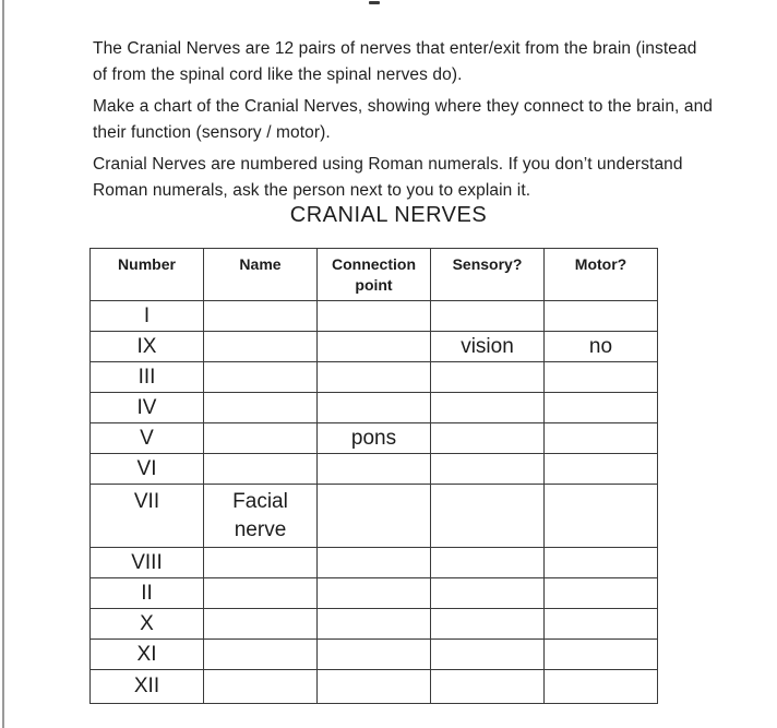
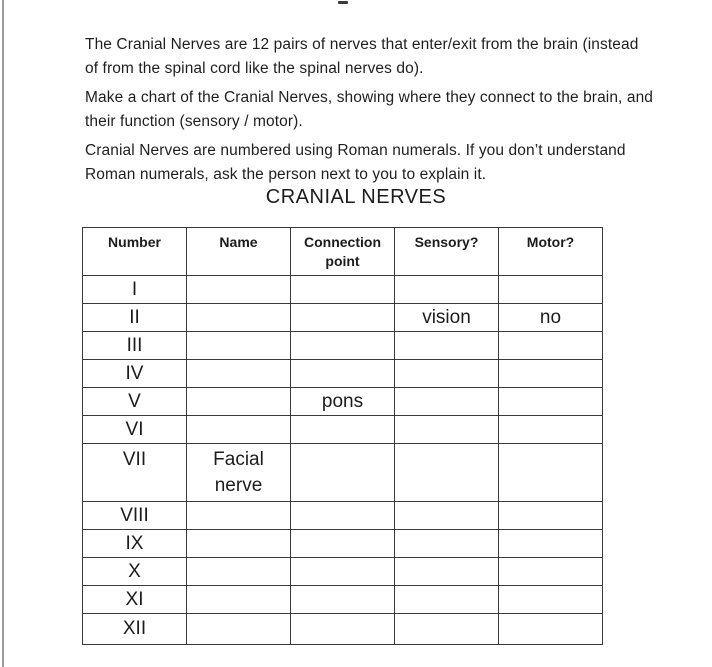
  The Cranial Nerves are 12 pairs of nerves that enter/exit from the brain (instead
  of from the spinal cord like the spinal nerves do).
  Make a chart of the Cranial Nerves, showing where they connect to the brain, and
  their function (sensory / motor).
  Cranial Nerves are numbered using Roman numerals. If you don’t understand
  Roman numerals, ask the person next to you to explain it.
  CRANIAL NERVES
  Number	Name	Connection point	Sensory?	Motor?
  I
- IX			vision	no
+ II			vision	no
  III
  IV
  V		pons
  VI
  VII	Facial nerve
  VIII
- II
+ IX
  X
  XI
  XII
